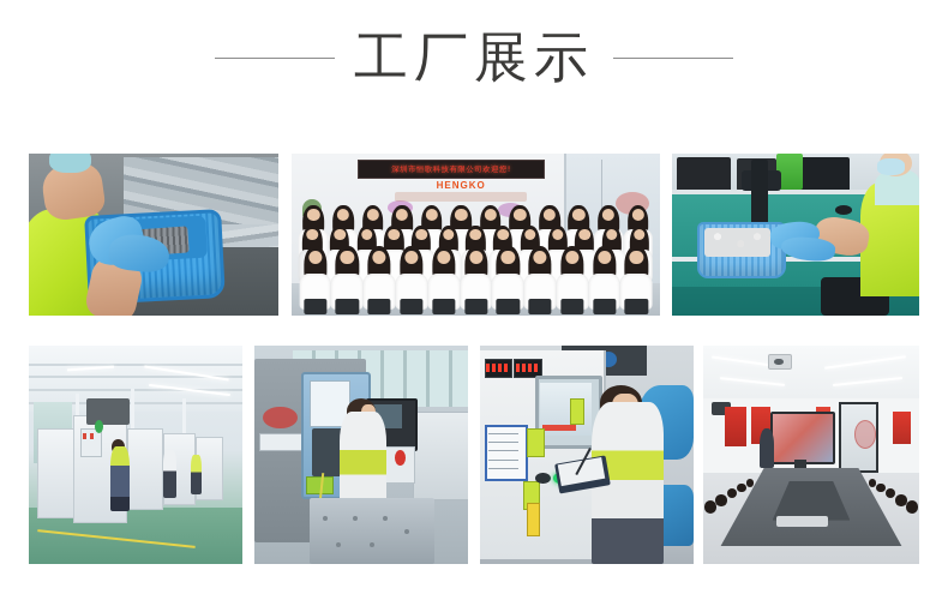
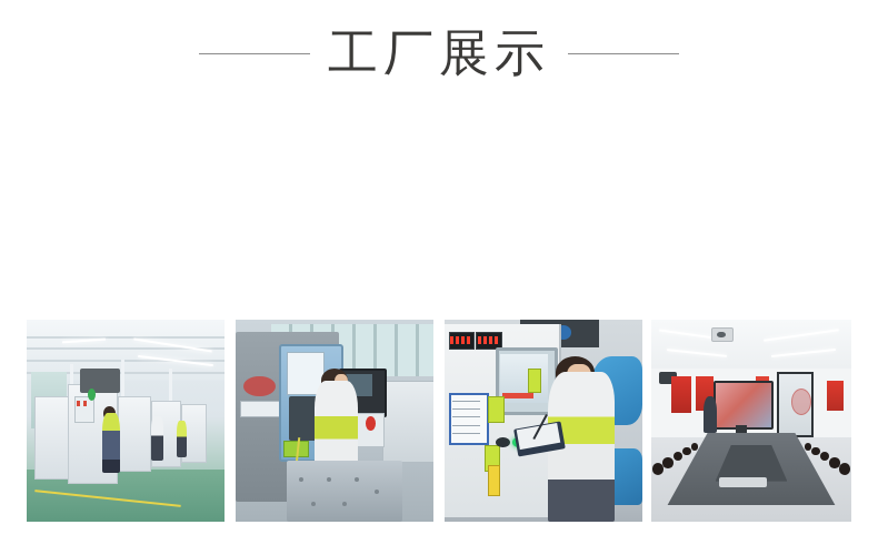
  工厂展示
- 深圳市恒歌科技有限公司欢迎您!
- HENGKO
